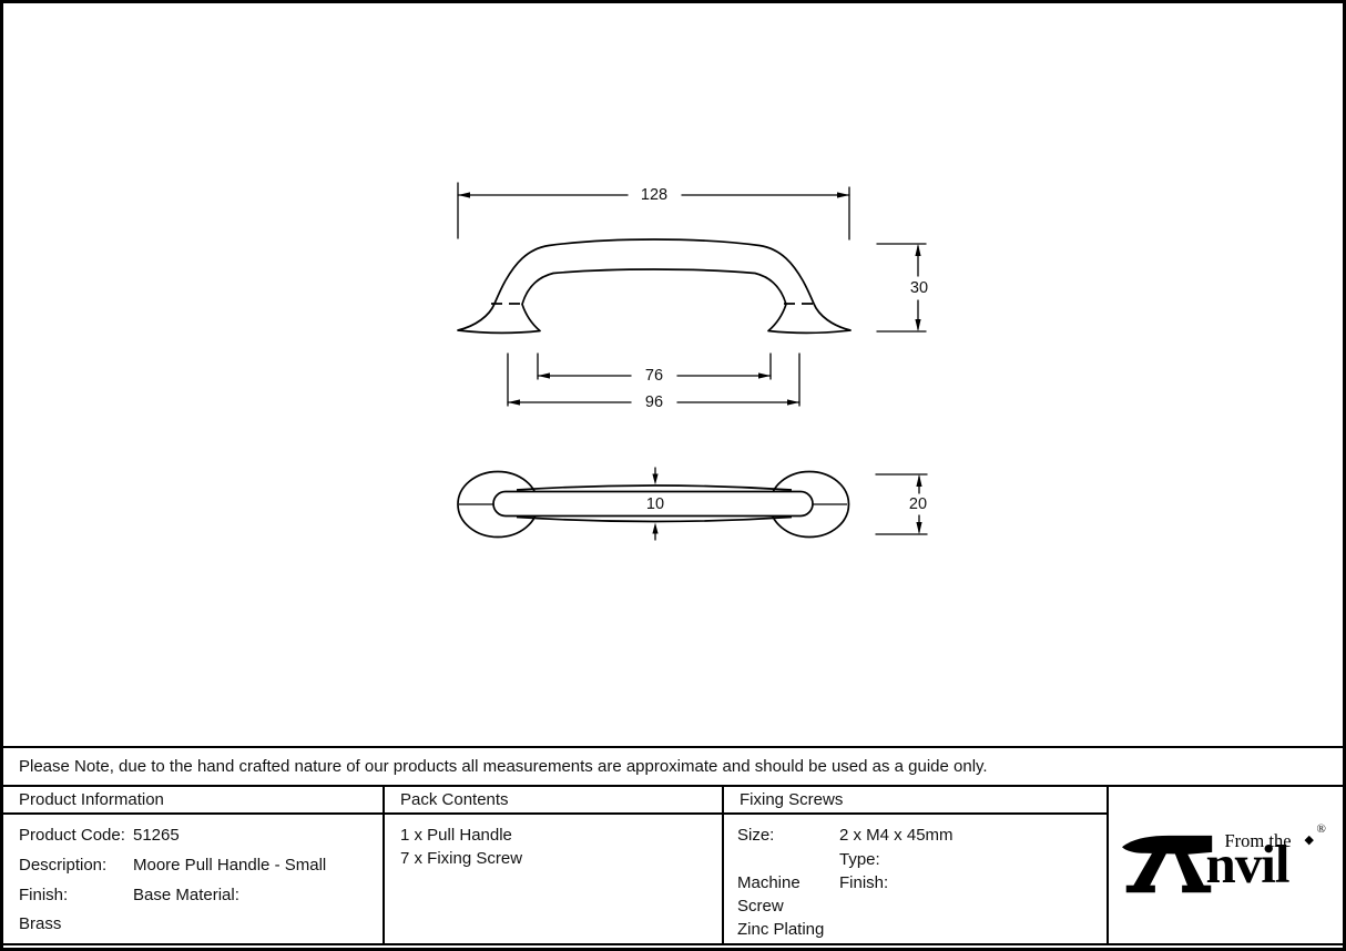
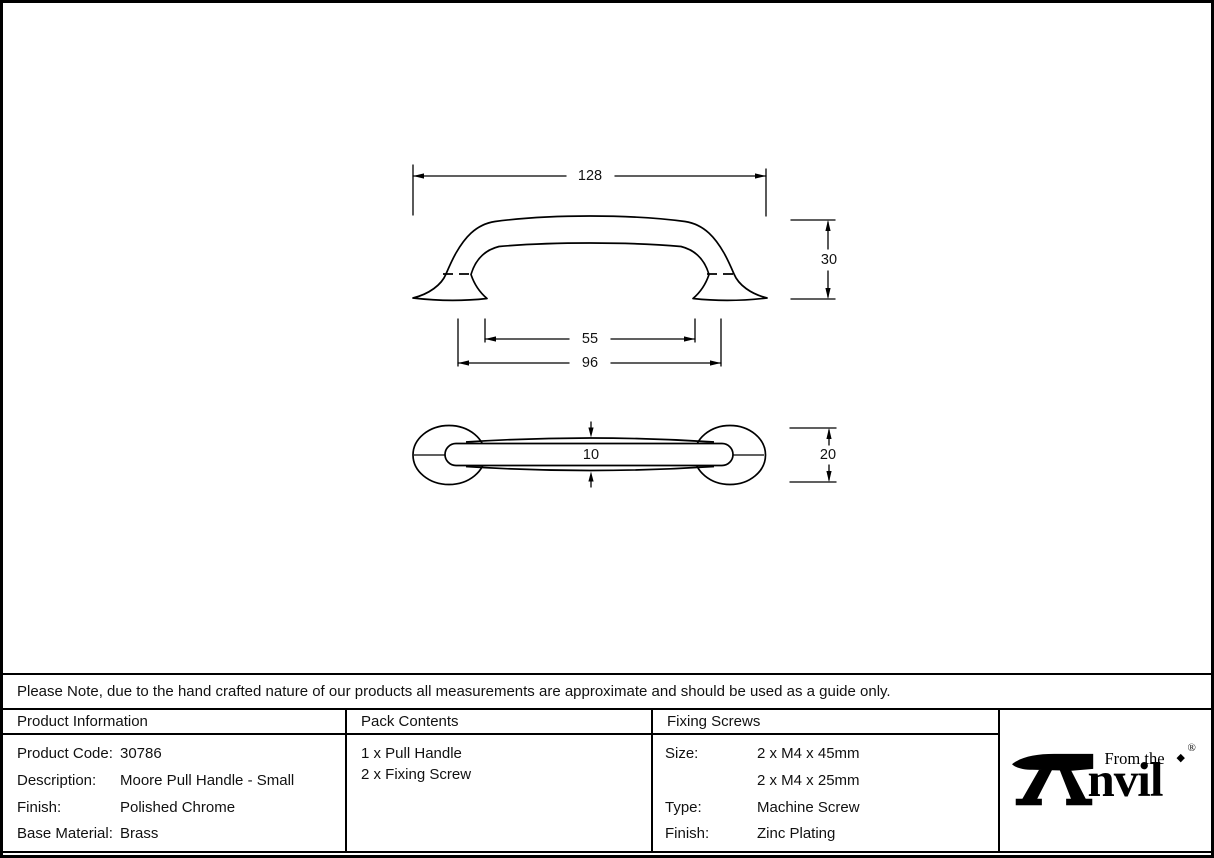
  128
  30
- 76
+ 55
  96
  10
  20
  Please Note, due to the hand crafted nature of our products all measurements are approximate and should be used as a guide only.
  Product Information
  Product Code:
- 51265
+ 30786
  Description:
  Moore Pull Handle - Small
  Finish:
+ Polished Chrome
  Base Material:
  Brass
  Pack Contents
  1 x Pull Handle
- 7 x Fixing Screw
+ 2 x Fixing Screw
  Fixing Screws
  Size:
  2 x M4 x 45mm
+ 2 x M4 x 25mm
  Type:
  Machine Screw
  Finish:
  Zinc Plating
  nvil
  From the
  ◆
  ®
